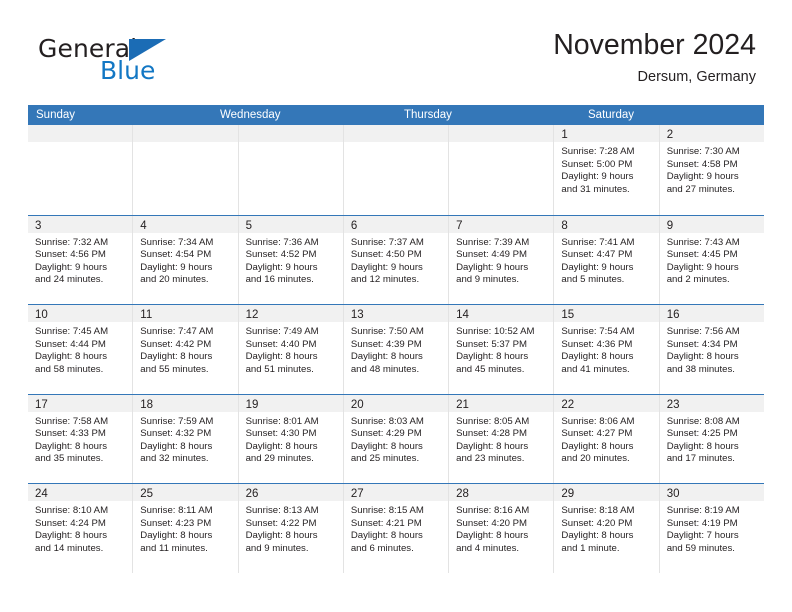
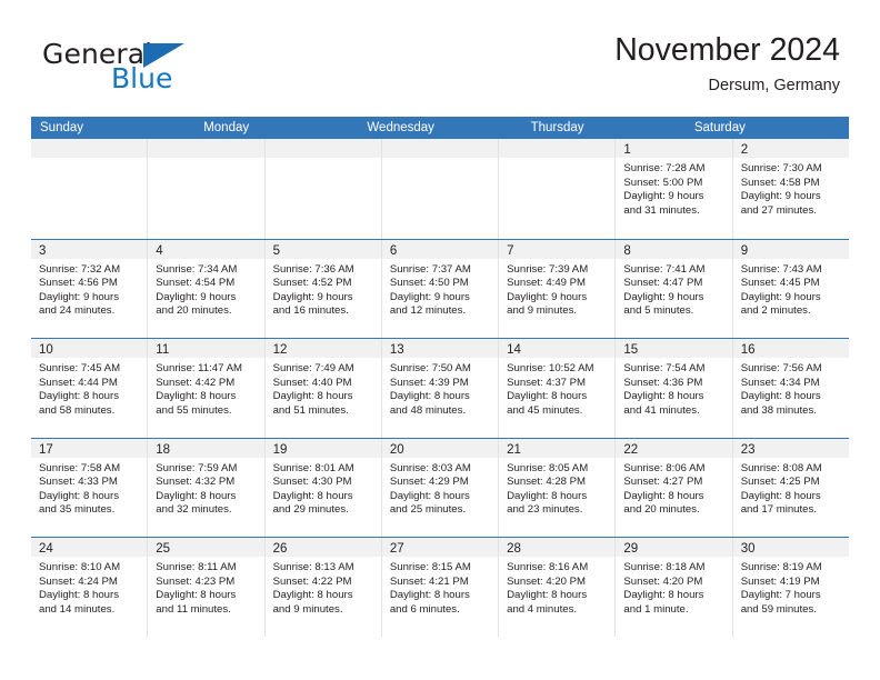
  General
  Blue
  November 2024
  Dersum, Germany
  Sunday
+ Monday
  Wednesday
  Thursday
  Saturday
  1
  Sunrise: 7:28 AM
  Sunset: 5:00 PM
  Daylight: 9 hours
  and 31 minutes.
  2
  Sunrise: 7:30 AM
  Sunset: 4:58 PM
  Daylight: 9 hours
  and 27 minutes.
  3
  Sunrise: 7:32 AM
  Sunset: 4:56 PM
  Daylight: 9 hours
  and 24 minutes.
  4
  Sunrise: 7:34 AM
  Sunset: 4:54 PM
  Daylight: 9 hours
  and 20 minutes.
  5
  Sunrise: 7:36 AM
  Sunset: 4:52 PM
  Daylight: 9 hours
  and 16 minutes.
  6
  Sunrise: 7:37 AM
  Sunset: 4:50 PM
  Daylight: 9 hours
  and 12 minutes.
  7
  Sunrise: 7:39 AM
  Sunset: 4:49 PM
  Daylight: 9 hours
  and 9 minutes.
  8
  Sunrise: 7:41 AM
  Sunset: 4:47 PM
  Daylight: 9 hours
  and 5 minutes.
  9
  Sunrise: 7:43 AM
  Sunset: 4:45 PM
  Daylight: 9 hours
  and 2 minutes.
  10
  Sunrise: 7:45 AM
  Sunset: 4:44 PM
  Daylight: 8 hours
  and 58 minutes.
  11
- Sunrise: 7:47 AM
+ Sunrise: 11:47 AM
  Sunset: 4:42 PM
  Daylight: 8 hours
  and 55 minutes.
  12
  Sunrise: 7:49 AM
  Sunset: 4:40 PM
  Daylight: 8 hours
  and 51 minutes.
  13
  Sunrise: 7:50 AM
  Sunset: 4:39 PM
  Daylight: 8 hours
  and 48 minutes.
  14
  Sunrise: 10:52 AM
- Sunset: 5:37 PM
+ Sunset: 4:37 PM
  Daylight: 8 hours
  and 45 minutes.
  15
  Sunrise: 7:54 AM
  Sunset: 4:36 PM
  Daylight: 8 hours
  and 41 minutes.
  16
  Sunrise: 7:56 AM
  Sunset: 4:34 PM
  Daylight: 8 hours
  and 38 minutes.
  17
  Sunrise: 7:58 AM
  Sunset: 4:33 PM
  Daylight: 8 hours
  and 35 minutes.
  18
  Sunrise: 7:59 AM
  Sunset: 4:32 PM
  Daylight: 8 hours
  and 32 minutes.
  19
  Sunrise: 8:01 AM
  Sunset: 4:30 PM
  Daylight: 8 hours
  and 29 minutes.
  20
  Sunrise: 8:03 AM
  Sunset: 4:29 PM
  Daylight: 8 hours
  and 25 minutes.
  21
  Sunrise: 8:05 AM
  Sunset: 4:28 PM
  Daylight: 8 hours
  and 23 minutes.
  22
  Sunrise: 8:06 AM
  Sunset: 4:27 PM
  Daylight: 8 hours
  and 20 minutes.
  23
  Sunrise: 8:08 AM
  Sunset: 4:25 PM
  Daylight: 8 hours
  and 17 minutes.
  24
  Sunrise: 8:10 AM
  Sunset: 4:24 PM
  Daylight: 8 hours
  and 14 minutes.
  25
  Sunrise: 8:11 AM
  Sunset: 4:23 PM
  Daylight: 8 hours
  and 11 minutes.
  26
  Sunrise: 8:13 AM
  Sunset: 4:22 PM
  Daylight: 8 hours
  and 9 minutes.
  27
  Sunrise: 8:15 AM
  Sunset: 4:21 PM
  Daylight: 8 hours
  and 6 minutes.
  28
  Sunrise: 8:16 AM
  Sunset: 4:20 PM
  Daylight: 8 hours
  and 4 minutes.
  29
  Sunrise: 8:18 AM
  Sunset: 4:20 PM
  Daylight: 8 hours
  and 1 minute.
  30
  Sunrise: 8:19 AM
  Sunset: 4:19 PM
  Daylight: 7 hours
  and 59 minutes.
